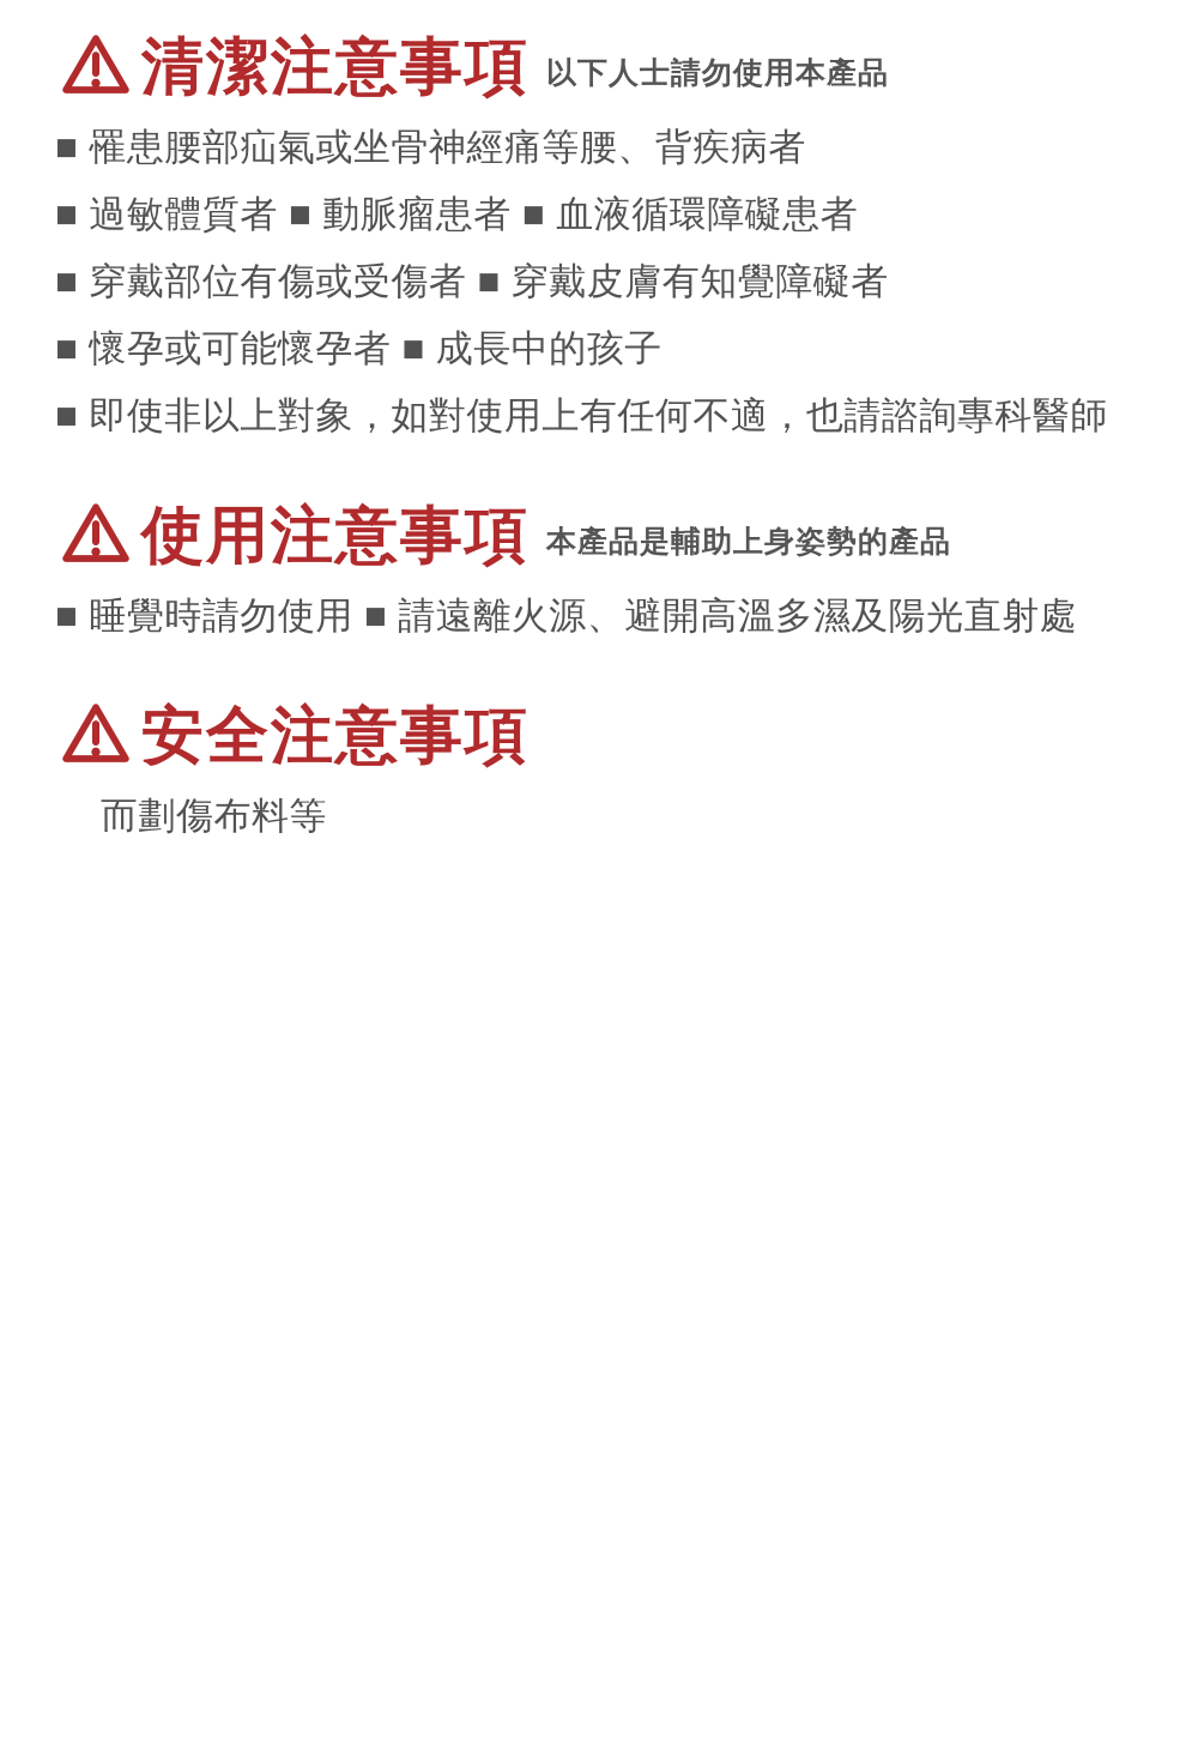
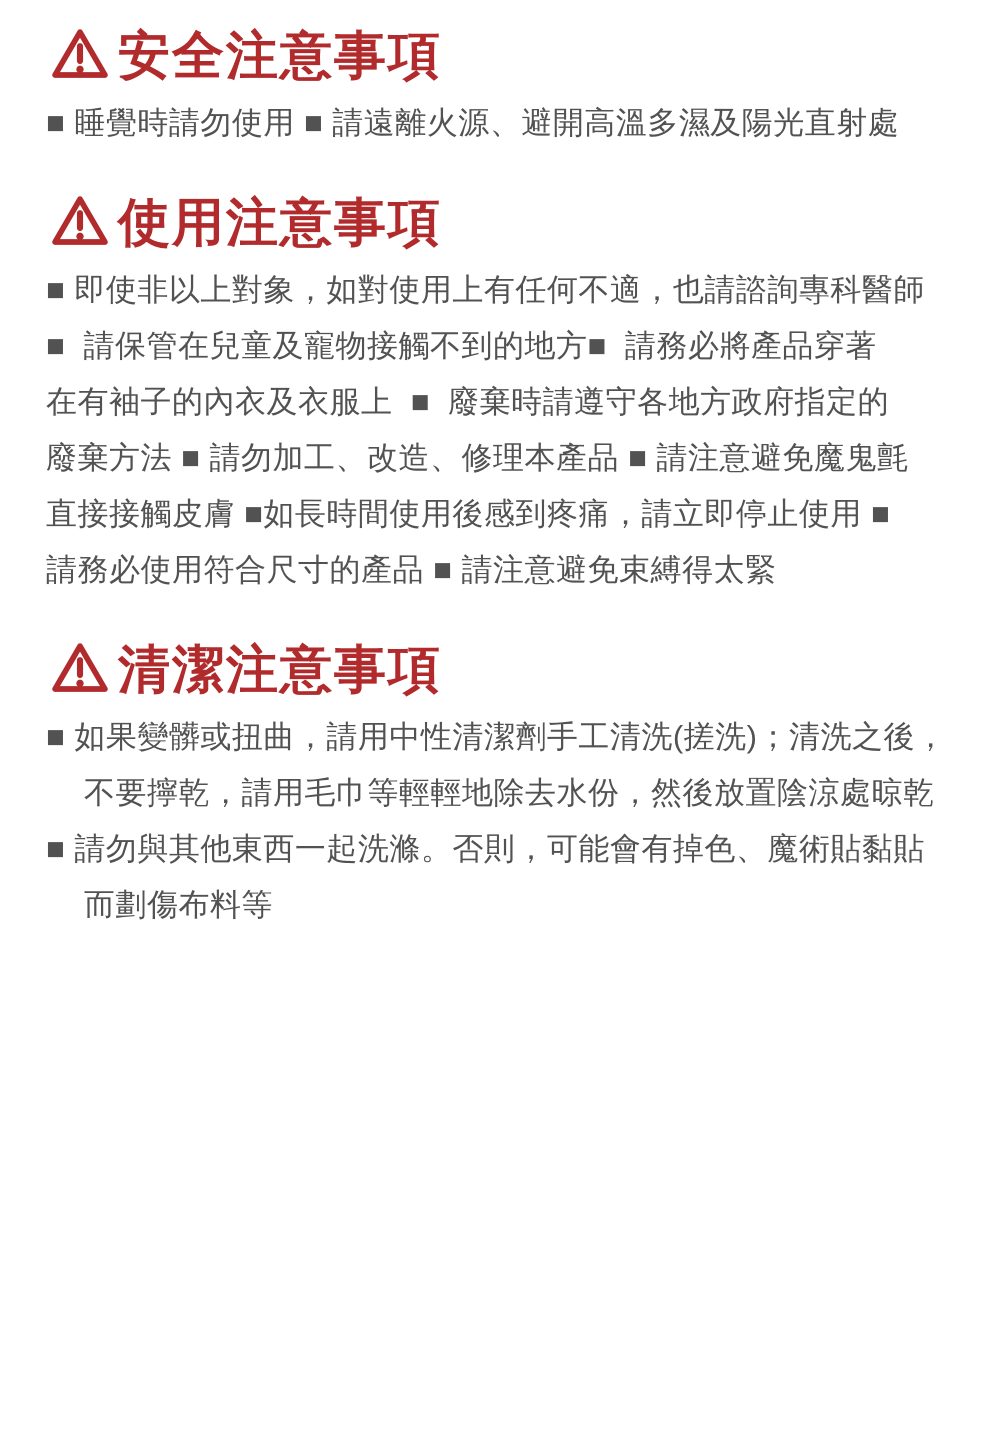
- 清潔注意事項
+ 安全注意事項
- 以下人士請勿使用本產品
- ■ 罹患腰部疝氣或坐骨神經痛等腰、背疾病者
- ■ 過敏體質者 ■ 動脈瘤患者 ■ 血液循環障礙患者
- ■ 穿戴部位有傷或受傷者 ■ 穿戴皮膚有知覺障礙者
- ■ 懷孕或可能懷孕者 ■ 成長中的孩子
- ■ 即使非以上對象，如對使用上有任何不適，也請諮詢專科醫師
+ ■ 睡覺時請勿使用 ■ 請遠離火源、避開高溫多濕及陽光直射處
  使用注意事項
- 本產品是輔助上身姿勢的產品
- ■ 睡覺時請勿使用 ■ 請遠離火源、避開高溫多濕及陽光直射處
+ ■ 即使非以上對象，如對使用上有任何不適，也請諮詢專科醫師
+ ■ 請保管在兒童及寵物接觸不到的地方■ 請務必將產品穿著
+ 在有袖子的內衣及衣服上 ■ 廢棄時請遵守各地方政府指定的
+ 廢棄方法 ■ 請勿加工、改造、修理本產品 ■ 請注意避免魔鬼氈
+ 直接接觸皮膚 ■如長時間使用後感到疼痛，請立即停止使用 ■
+ 請務必使用符合尺寸的產品 ■ 請注意避免束縛得太緊
- 安全注意事項
+ 清潔注意事項
+ ■ 如果變髒或扭曲，請用中性清潔劑手工清洗(搓洗)；清洗之後，
+ 不要擰乾，請用毛巾等輕輕地除去水份，然後放置陰涼處晾乾
+ ■ 請勿與其他東西一起洗滌。否則，可能會有掉色、魔術貼黏貼
  而劃傷布料等
